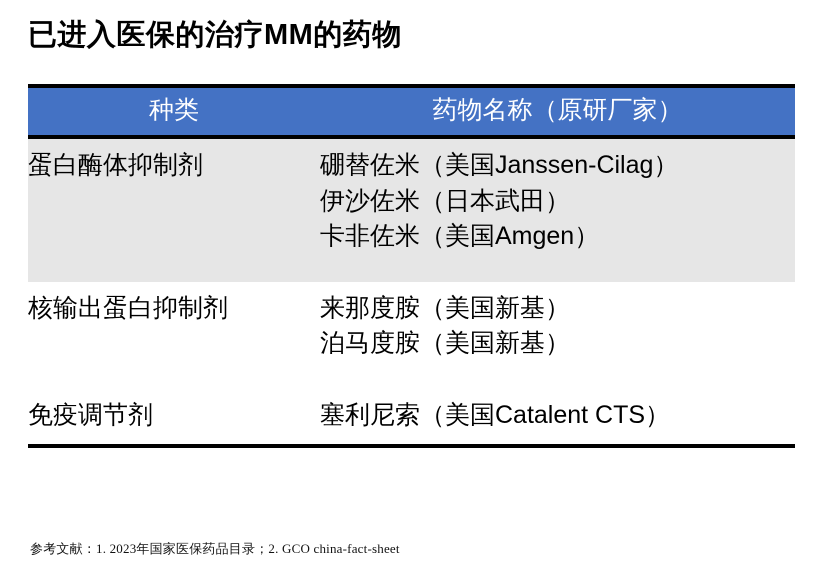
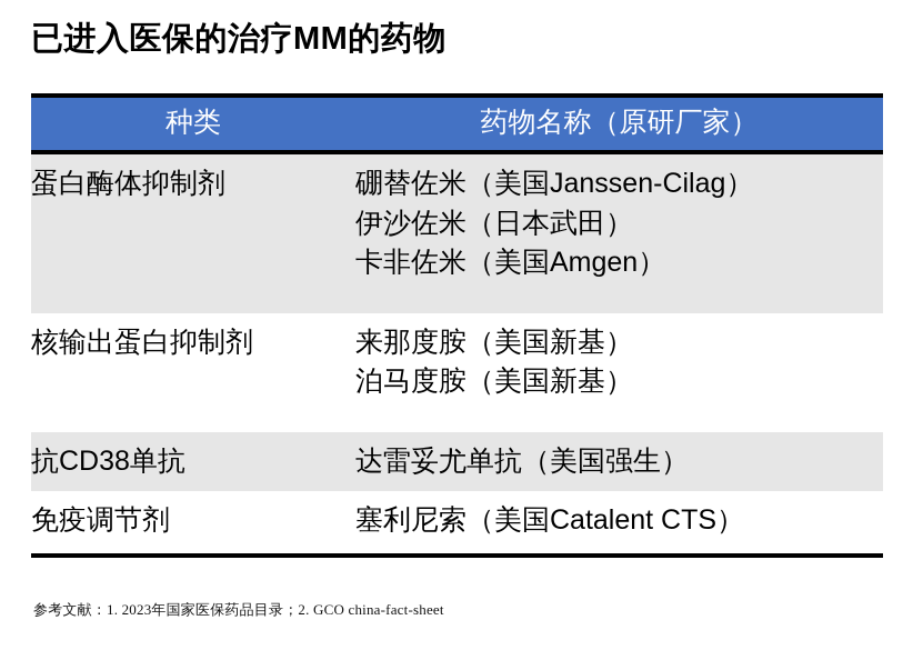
  已进入医保的治疗MM的药物
  种类	药物名称（原研厂家）
  蛋白酶体抑制剂	硼替佐米（美国Janssen-Cilag） 伊沙佐米（日本武田） 卡非佐米（美国Amgen）
  核输出蛋白抑制剂	来那度胺（美国新基） 泊马度胺（美国新基）
+ 抗CD38单抗	达雷妥尤单抗（美国强生）
  免疫调节剂	塞利尼索（美国Catalent CTS）
  参考文献：1. 2023年国家医保药品目录；2. GCO china-fact-sheet
